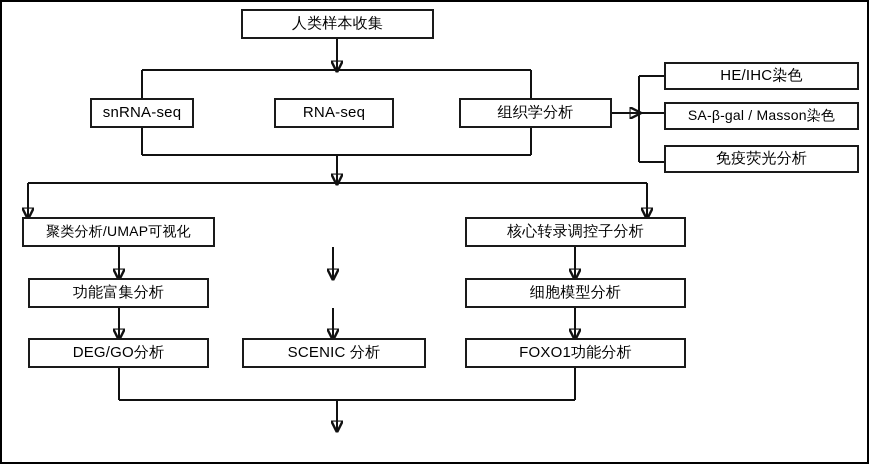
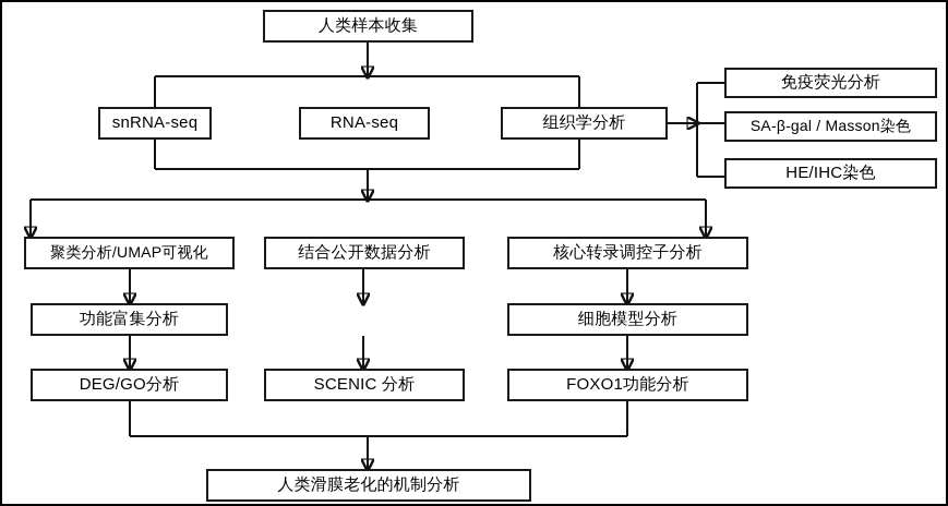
  人类样本收集
  snRNA-seq
  RNA-seq
  组织学分析
- HE/IHC染色
+ 免疫荧光分析
  SA-β-gal / Masson染色
- 免疫荧光分析
+ HE/IHC染色
  聚类分析/UMAP可视化
  功能富集分析
  DEG/GO分析
+ 结合公开数据分析
  SCENIC 分析
  核心转录调控子分析
  细胞模型分析
  FOXO1功能分析
+ 人类滑膜老化的机制分析
